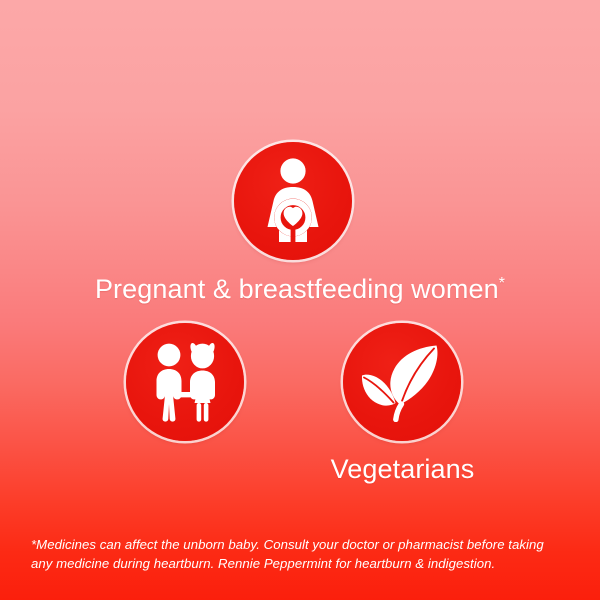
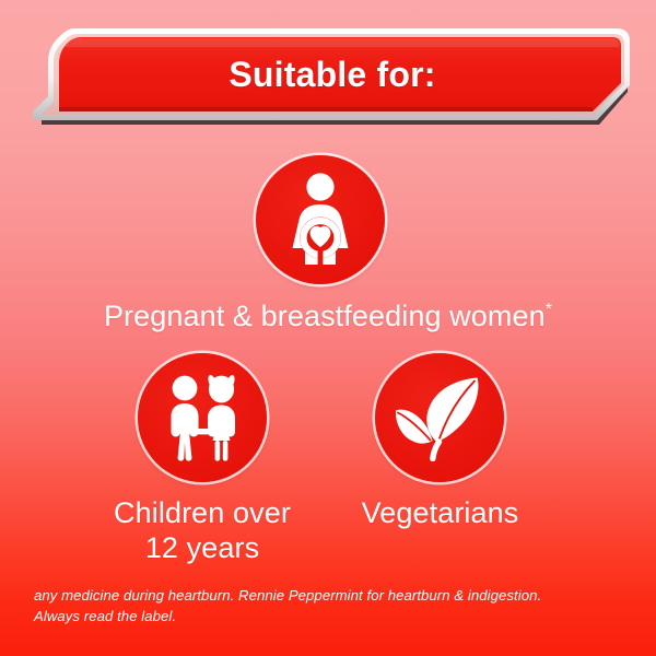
+ Suitable for:
  Pregnant & breastfeeding women*
+ Children over
+ 12 years
  Vegetarians
- *Medicines can affect the unborn baby. Consult your doctor or pharmacist before taking
  any medicine during heartburn. Rennie Peppermint for heartburn & indigestion.
+ Always read the label.
